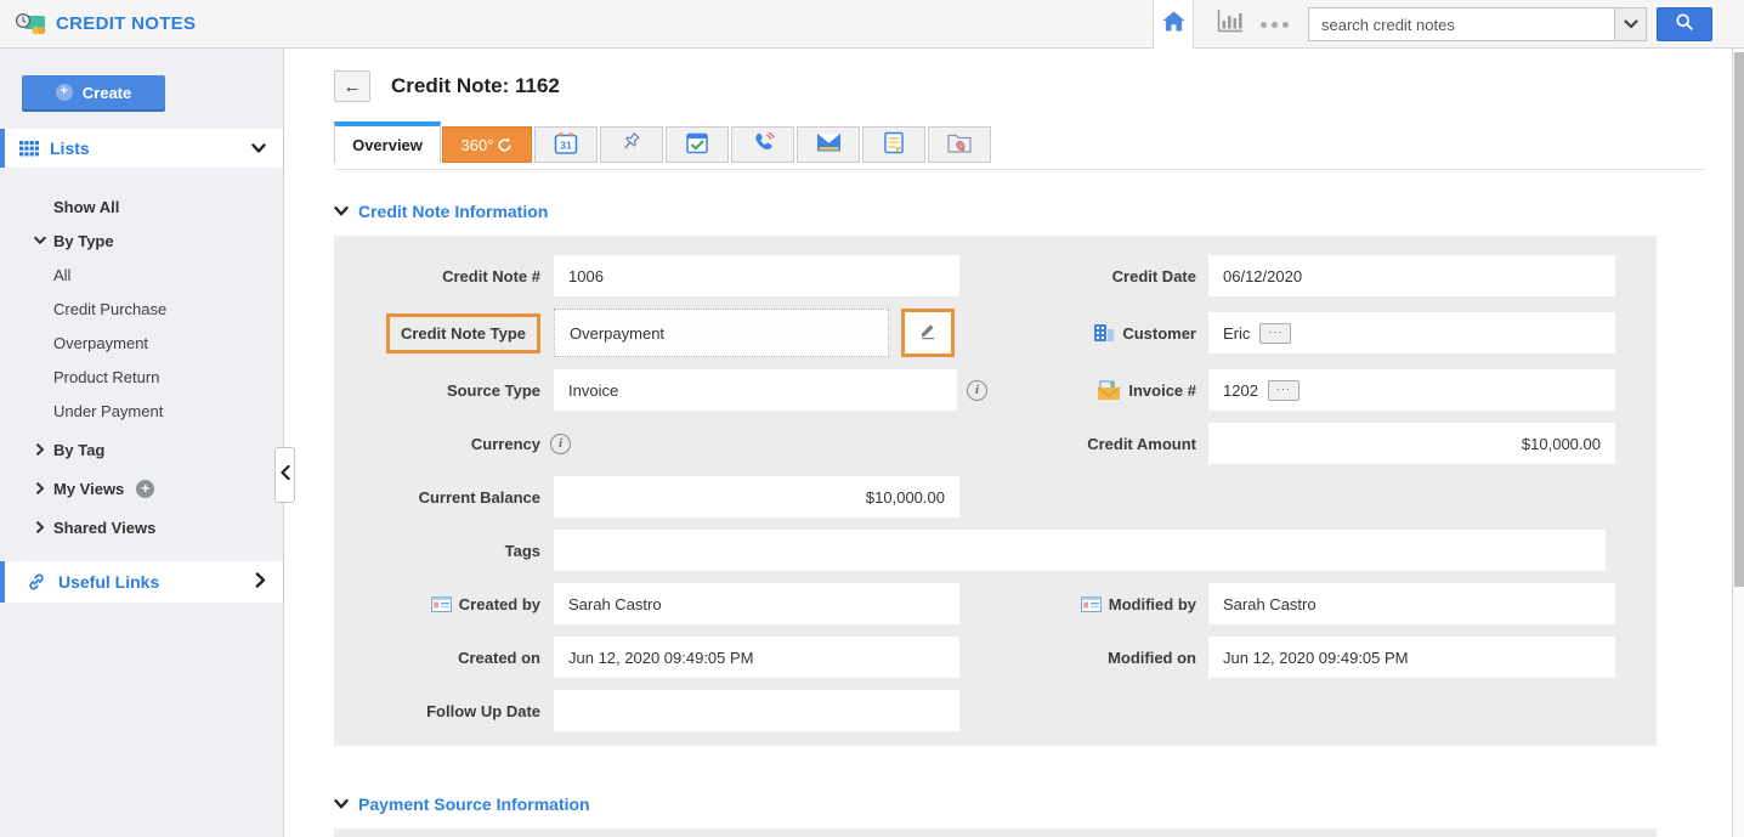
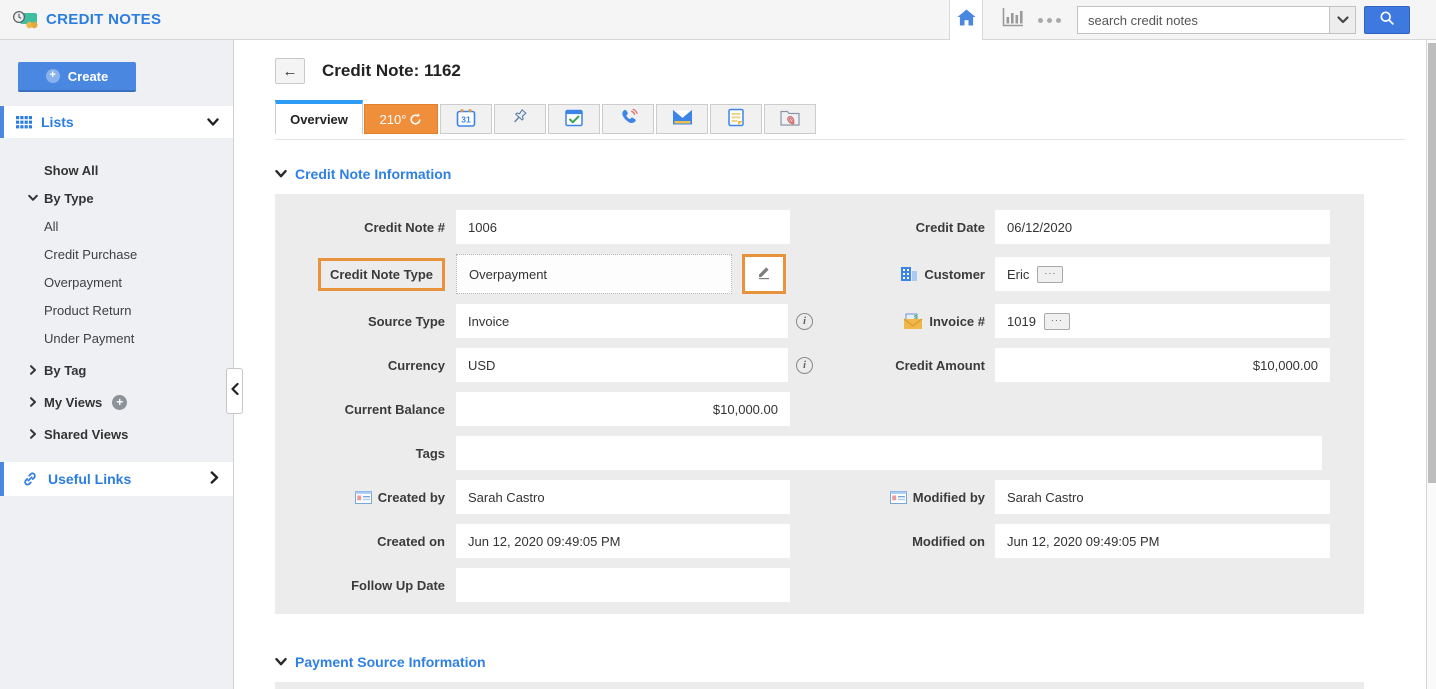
  CREDIT NOTES
  search credit notes
  +
  Create
  Lists
  Show All
  By Type
  All
  Credit Purchase
  Overpayment
  Product Return
  Under Payment
  By Tag
  My Views
  +
  Shared Views
  Useful Links
  ←
  Credit Note: 1162
  Overview
- 360°
+ 210°
  31
  Credit Note Information
  Credit Note #
  1006
  Credit Date
  06/12/2020
  Credit Note Type
  Overpayment
  Customer
  Eric
  Source Type
  Invoice
  i
  Invoice #
- 1202
+ 1019
  Currency
+ USD
  i
  Credit Amount
  $10,000.00
  Current Balance
  $10,000.00
  Tags
  Created by
  Sarah Castro
  Modified by
  Sarah Castro
  Created on
  Jun 12, 2020 09:49:05 PM
  Modified on
  Jun 12, 2020 09:49:05 PM
  Follow Up Date
  Payment Source Information
